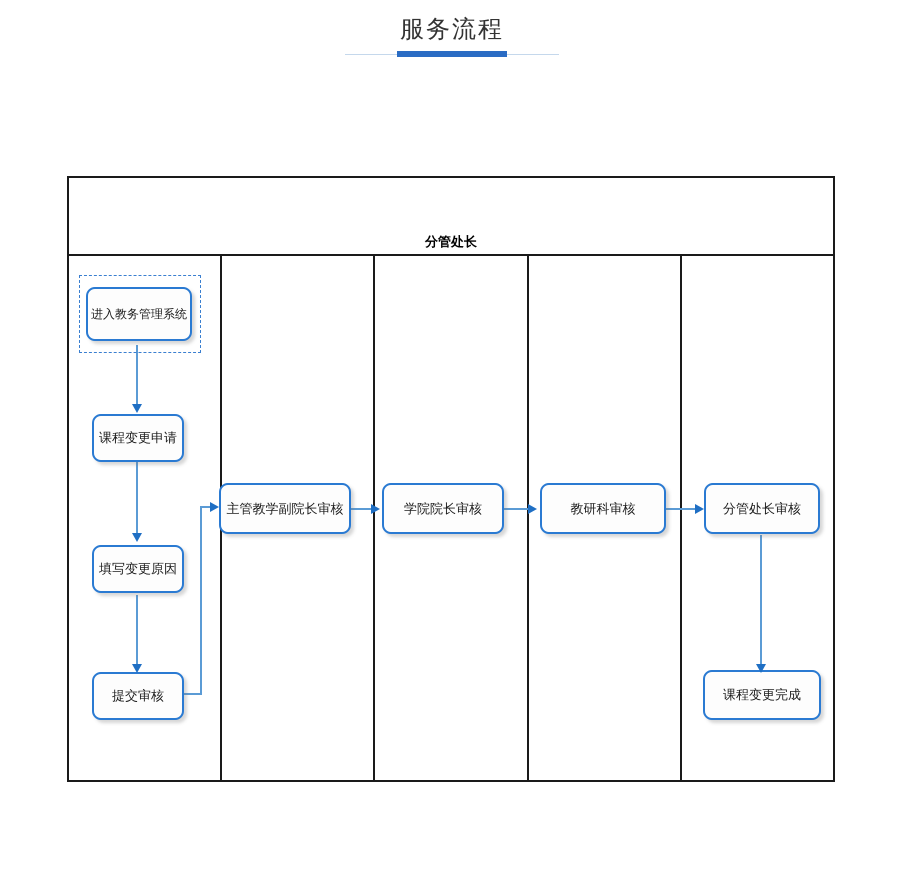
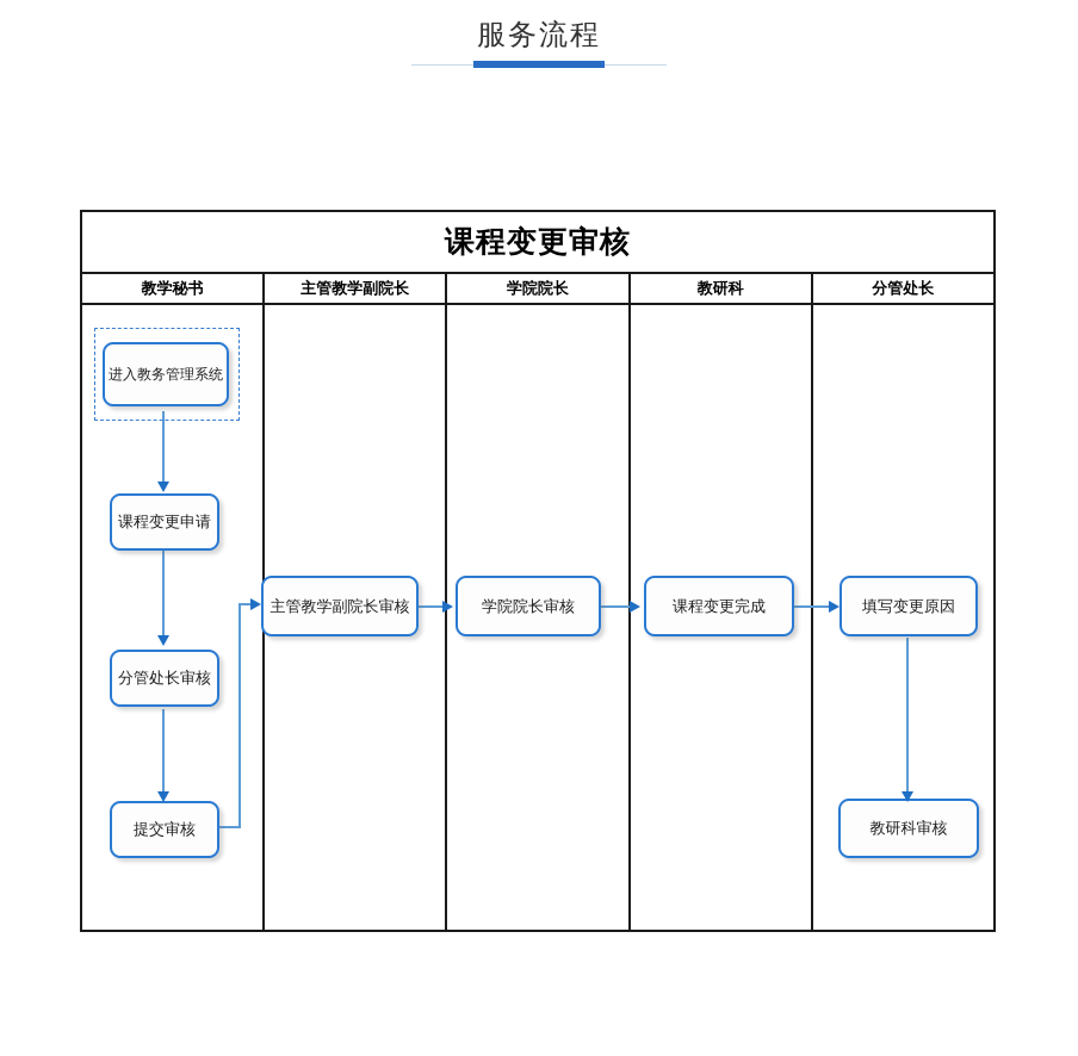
  服务流程
+ 课程变更审核
+ 教学秘书
+ 主管教学副院长
+ 学院院长
+ 教研科
  分管处长
  进入教务管理系统
  课程变更申请
- 填写变更原因
+ 分管处长审核
  提交审核
  主管教学副院长审核
  学院院长审核
- 教研科审核
+ 课程变更完成
- 分管处长审核
+ 填写变更原因
- 课程变更完成
+ 教研科审核
